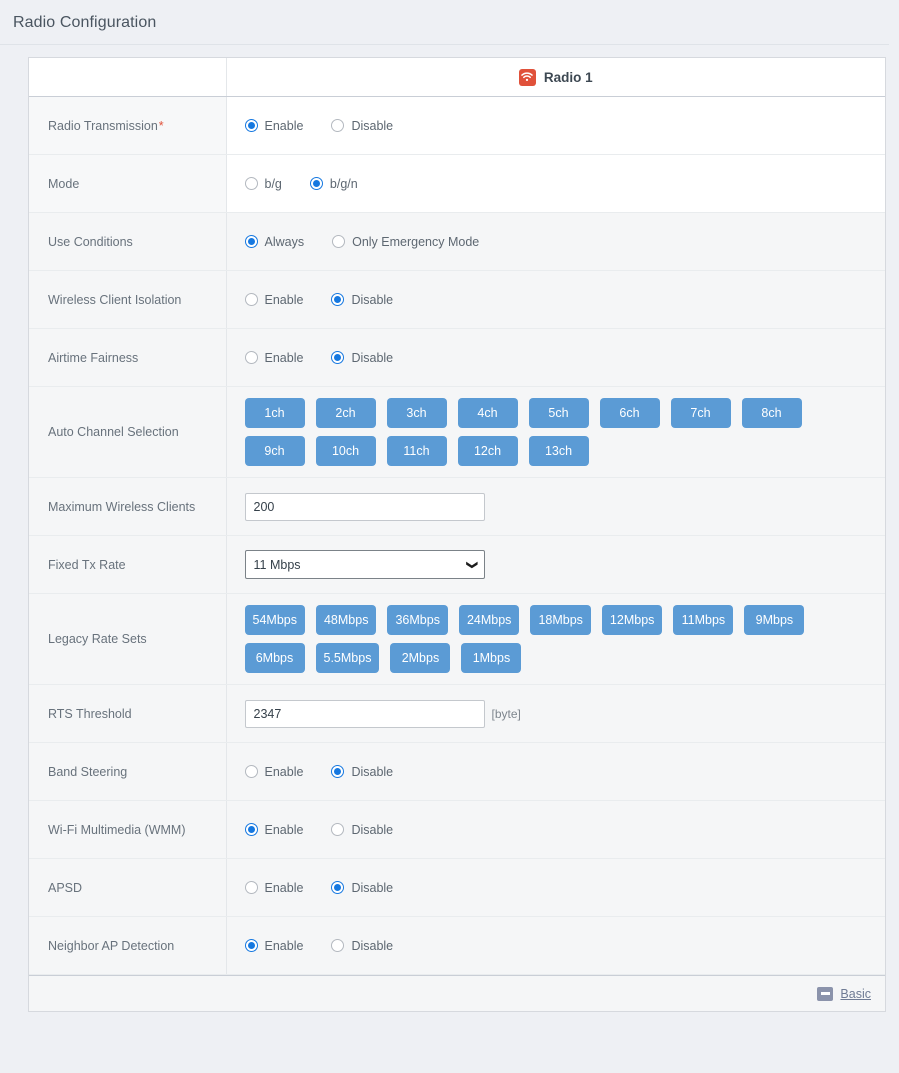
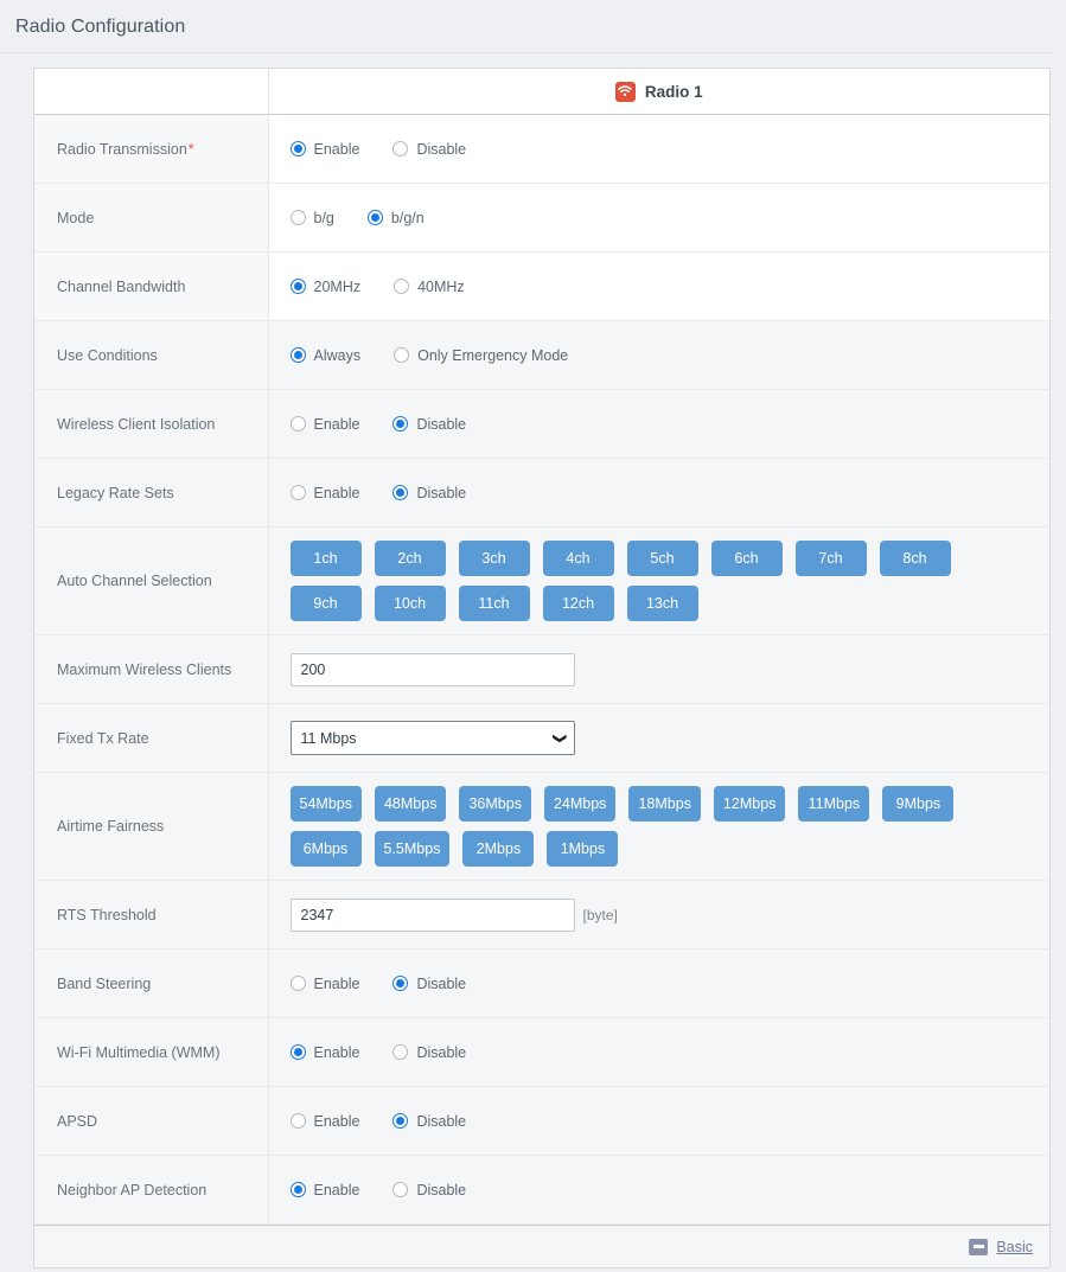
  Radio Configuration
  	Radio 1
  Radio Transmission*	Enable Disable
  Mode	b/g b/g/n
+ Channel Bandwidth	20MHz 40MHz
  Use Conditions	Always Only Emergency Mode
  Wireless Client Isolation	Enable Disable
- Airtime Fairness	Enable Disable
+ Legacy Rate Sets	Enable Disable
  Auto Channel Selection	1ch 2ch 3ch 4ch 5ch 6ch 7ch 8ch9ch 10ch 11ch 12ch 13ch
  Maximum Wireless Clients	200
- Legacy Rate Sets	54Mbps 48Mbps 36Mbps 24Mbps 18Mbps 12Mbps 11Mbps 9Mbps6Mbps 5.5Mbps 2Mbps 1Mbps
+ Airtime Fairness	54Mbps 48Mbps 36Mbps 24Mbps 18Mbps 12Mbps 11Mbps 9Mbps6Mbps 5.5Mbps 2Mbps 1Mbps
  RTS Threshold	2347 [byte]
  Band Steering	Enable Disable
  Wi-Fi Multimedia (WMM)	Enable Disable
  APSD	Enable Disable
  Neighbor AP Detection	Enable Disable
  Basic
